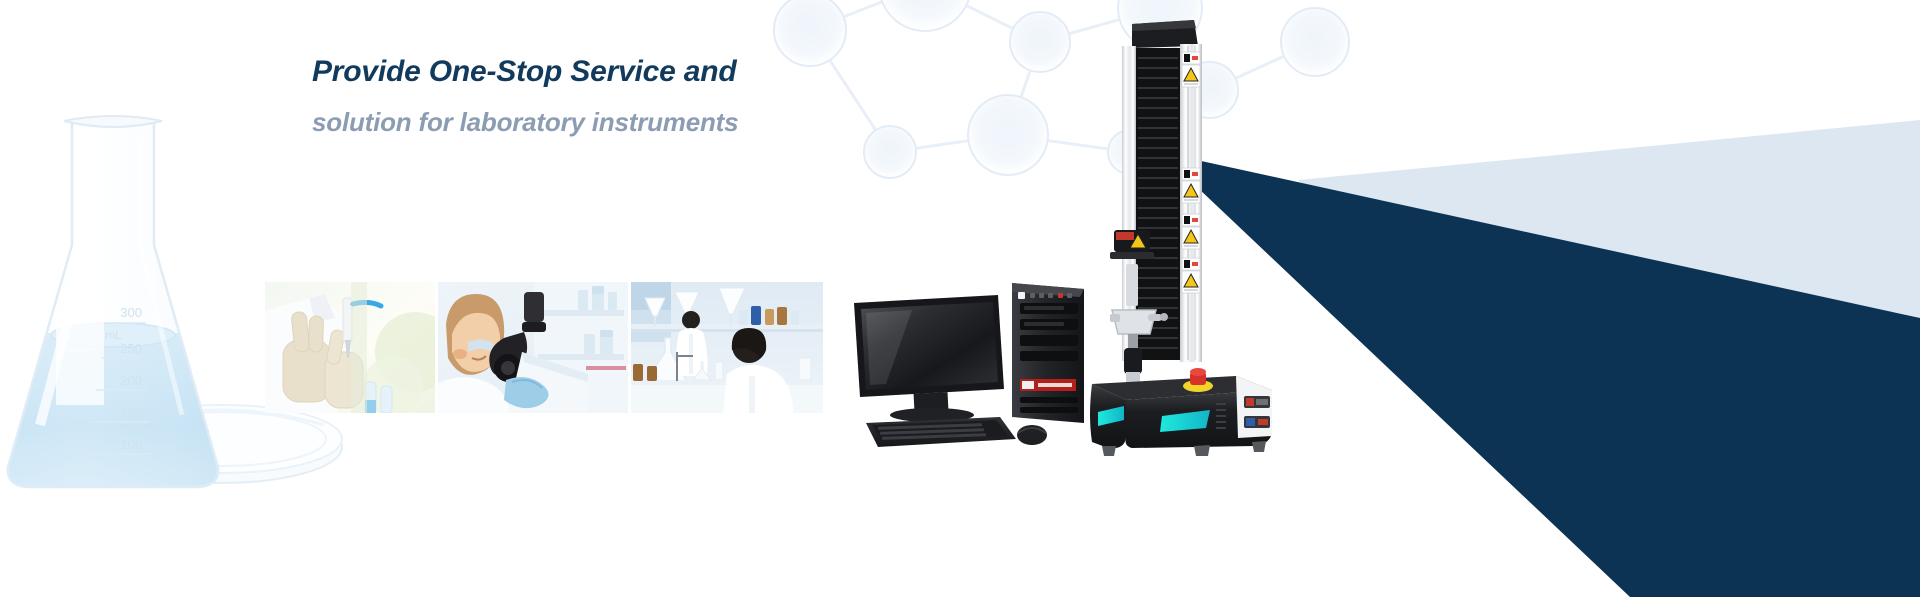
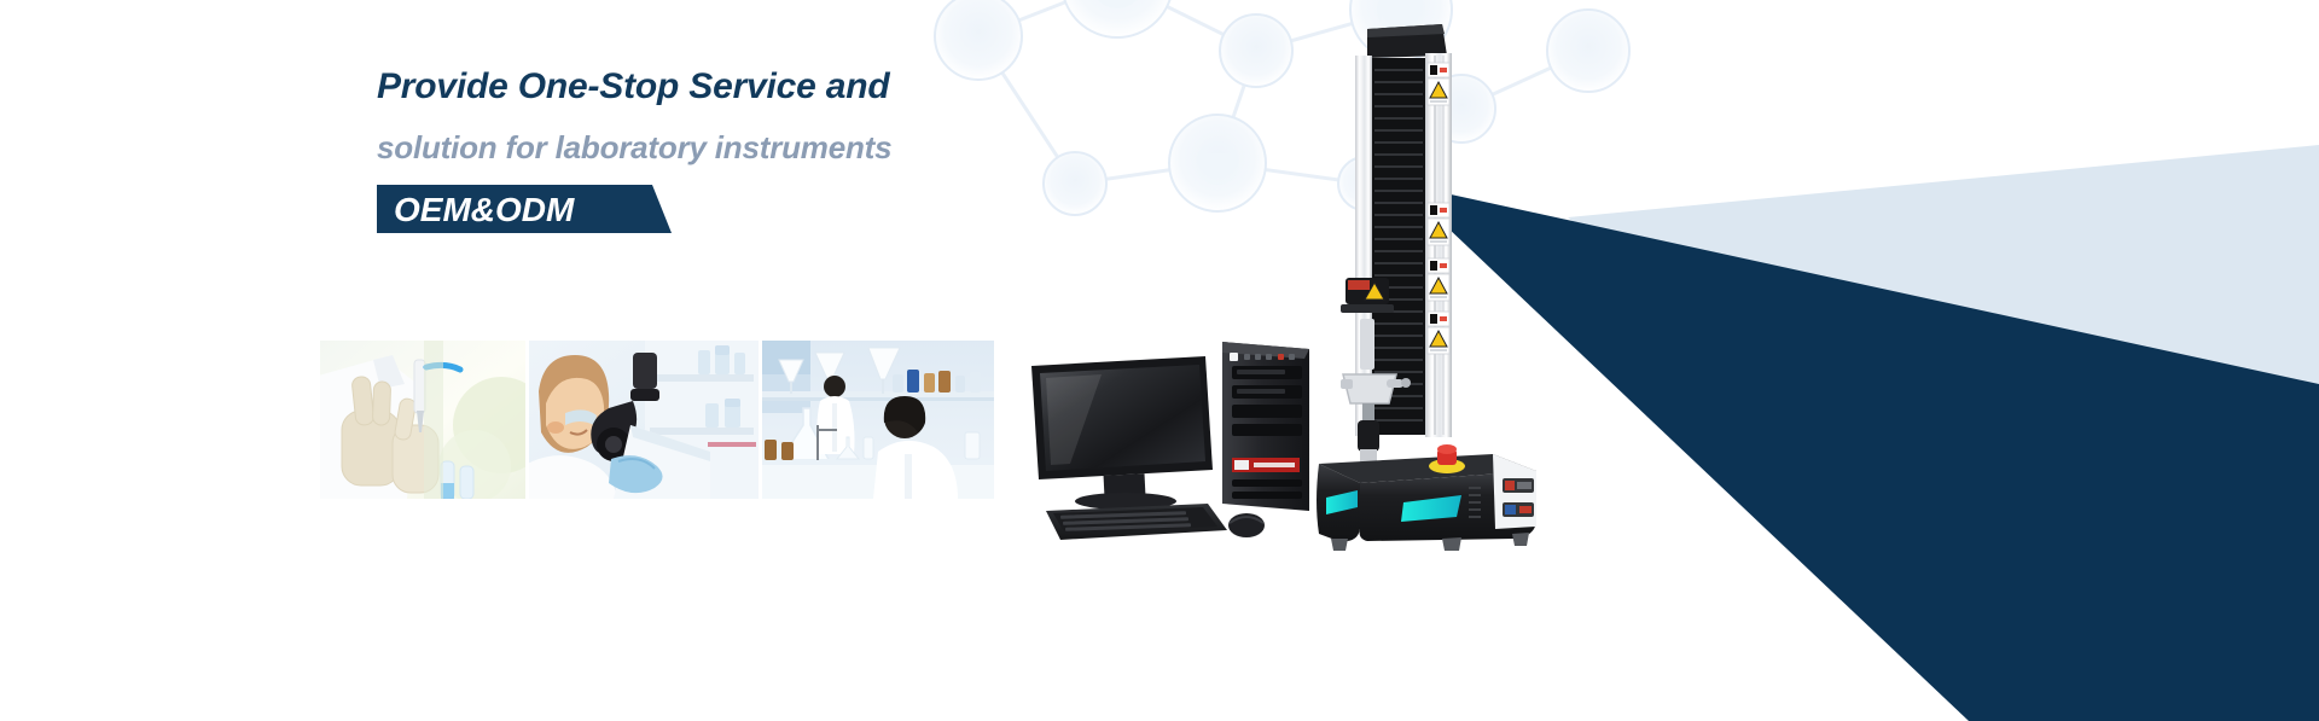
- 300
  Provide One-Stop Service and
  solution for laboratory instruments
+ OEM&ODM
